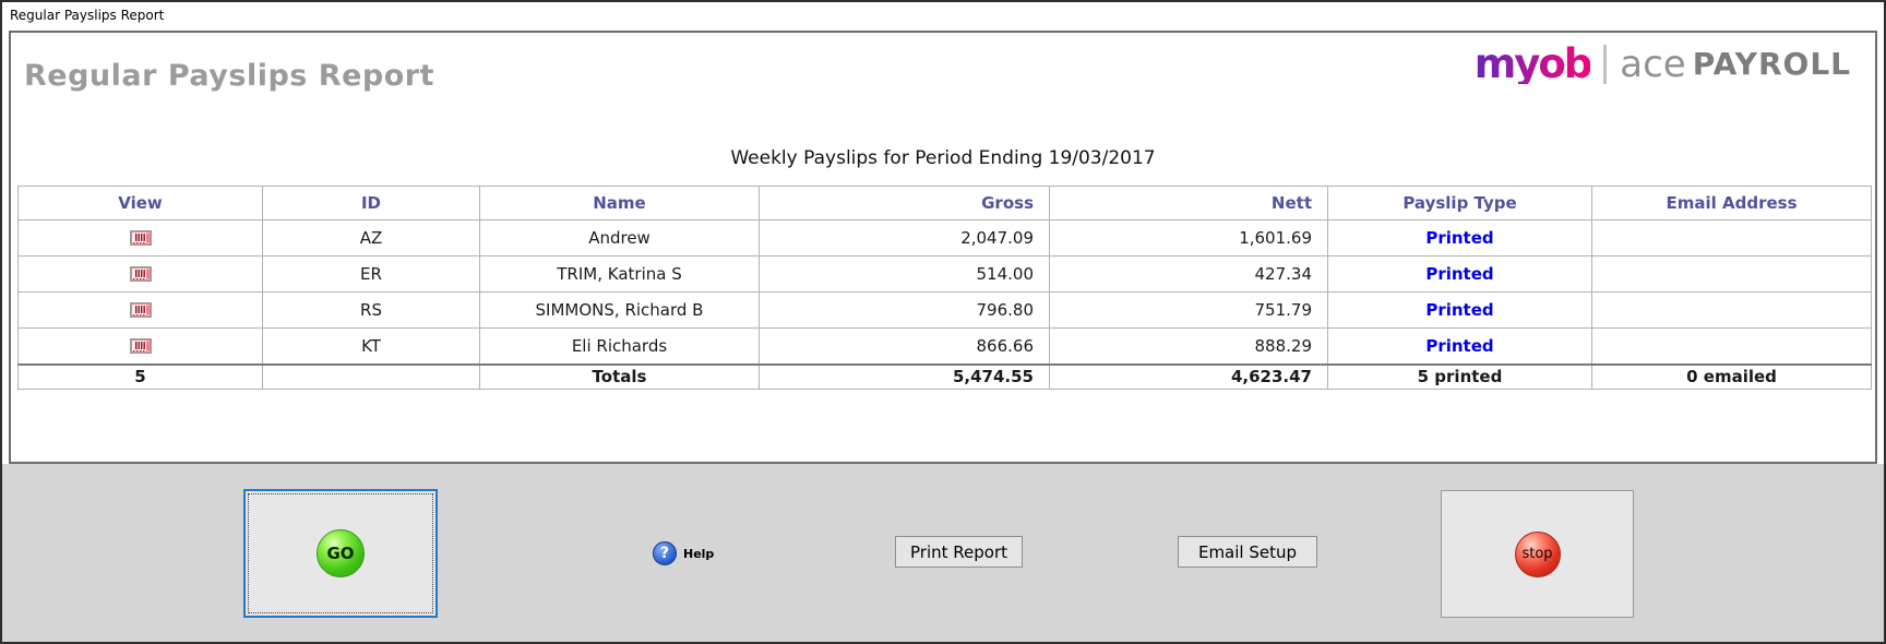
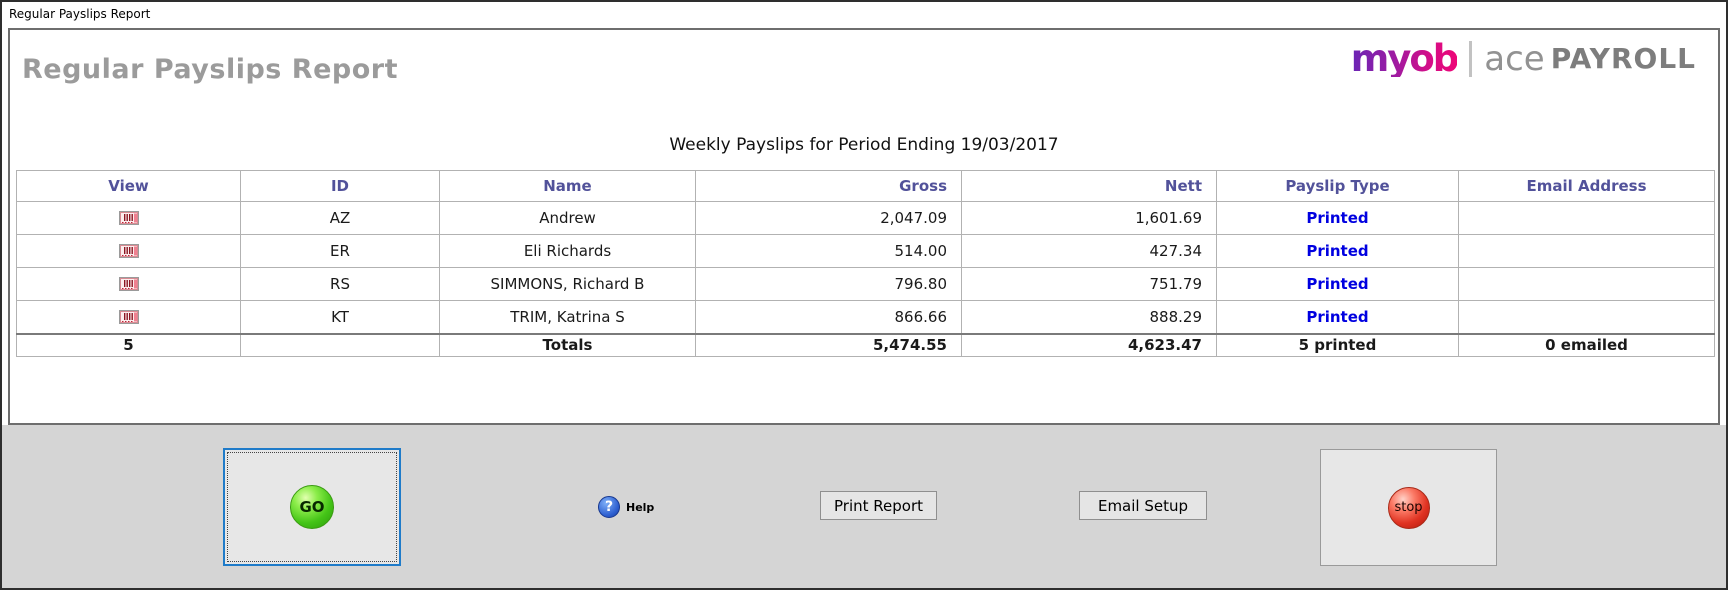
  Regular Payslips Report
  Regular Payslips Report
  myob
  ace
  PAYROLL
  Weekly Payslips for Period Ending 19/03/2017
  View	ID	Name	Gross	Nett	Payslip Type	Email Address
  	AZ	Andrew	2,047.09	1,601.69	Printed
- 	ER	TRIM, Katrina S	514.00	427.34	Printed
+ 	ER	Eli Richards	514.00	427.34	Printed
  	RS	SIMMONS, Richard B	796.80	751.79	Printed
- 	KT	Eli Richards	866.66	888.29	Printed
+ 	KT	TRIM, Katrina S	866.66	888.29	Printed
  5		Totals	5,474.55	4,623.47	5 printed	0 emailed
  GO
  ?
  Help
  Print Report
  Email Setup
  stop
